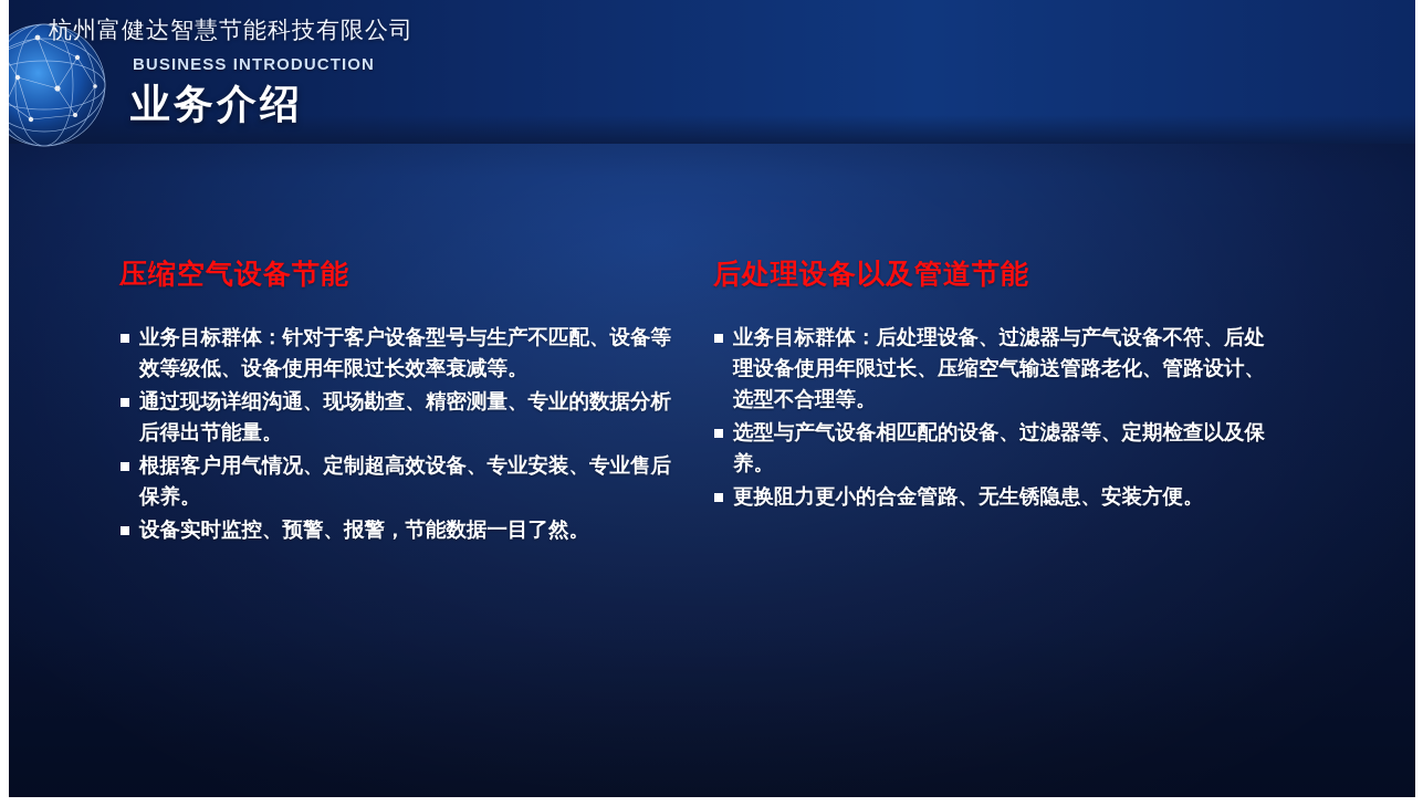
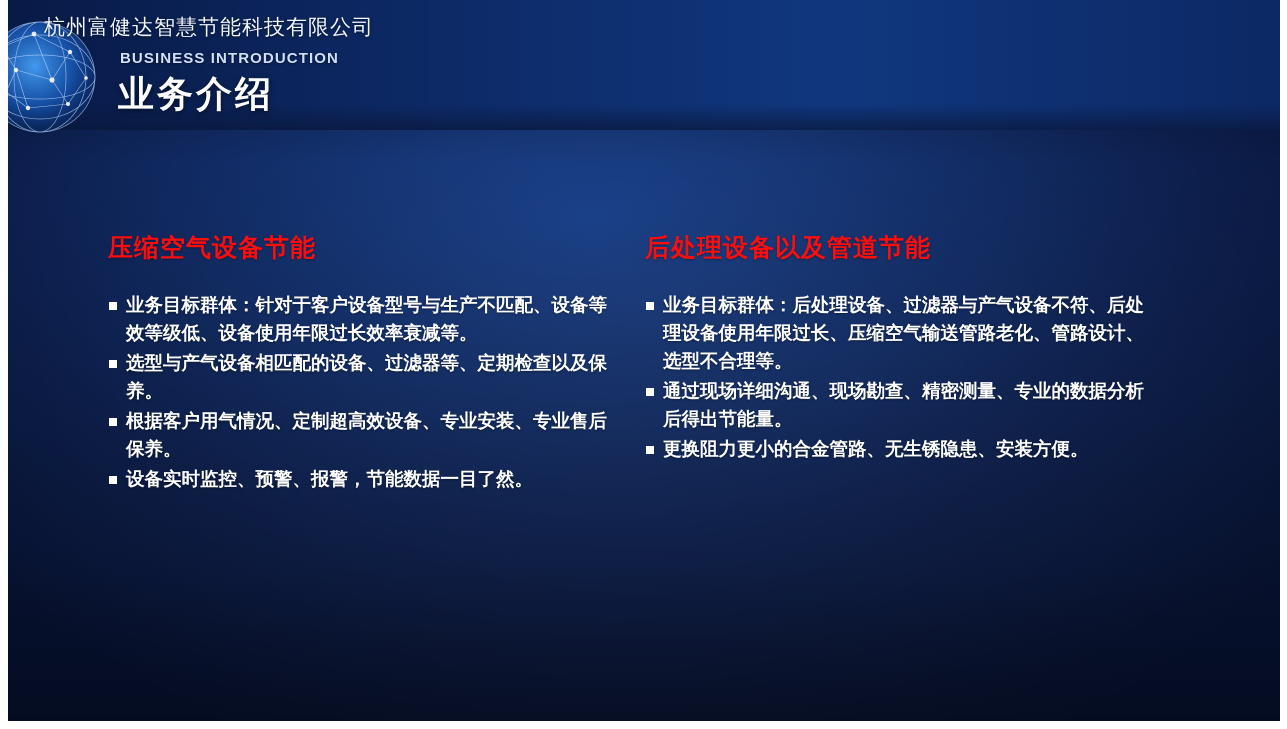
  杭州富健达智慧节能科技有限公司
  BUSINESS INTRODUCTION
  业务介绍
  压缩空气设备节能
  业务目标群体：针对于客户设备型号与生产不匹配、设备等效等级低、设备使用年限过长效率衰减等。
- 通过现场详细沟通、现场勘查、精密测量、专业的数据分析后得出节能量。
+ 选型与产气设备相匹配的设备、过滤器等、定期检查以及保养。
  根据客户用气情况、定制超高效设备、专业安装、专业售后保养。
  设备实时监控、预警、报警，节能数据一目了然。
  后处理设备以及管道节能
  业务目标群体：后处理设备、过滤器与产气设备不符、后处理设备使用年限过长、压缩空气输送管路老化、管路设计、选型不合理等。
- 选型与产气设备相匹配的设备、过滤器等、定期检查以及保养。
+ 通过现场详细沟通、现场勘查、精密测量、专业的数据分析后得出节能量。
  更换阻力更小的合金管路、无生锈隐患、安装方便。
